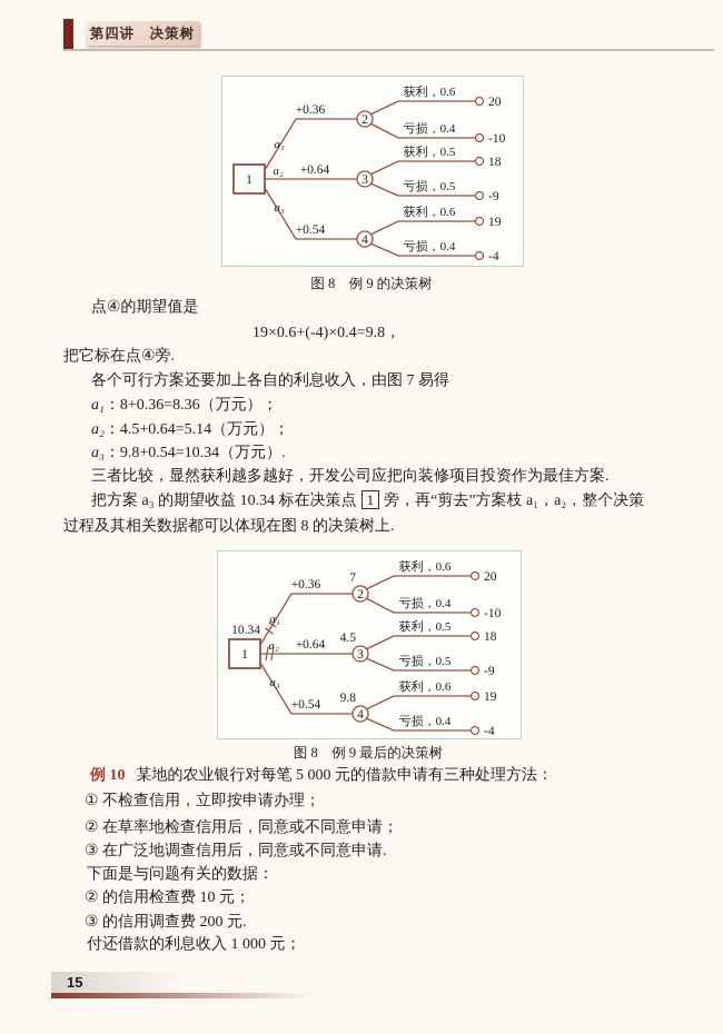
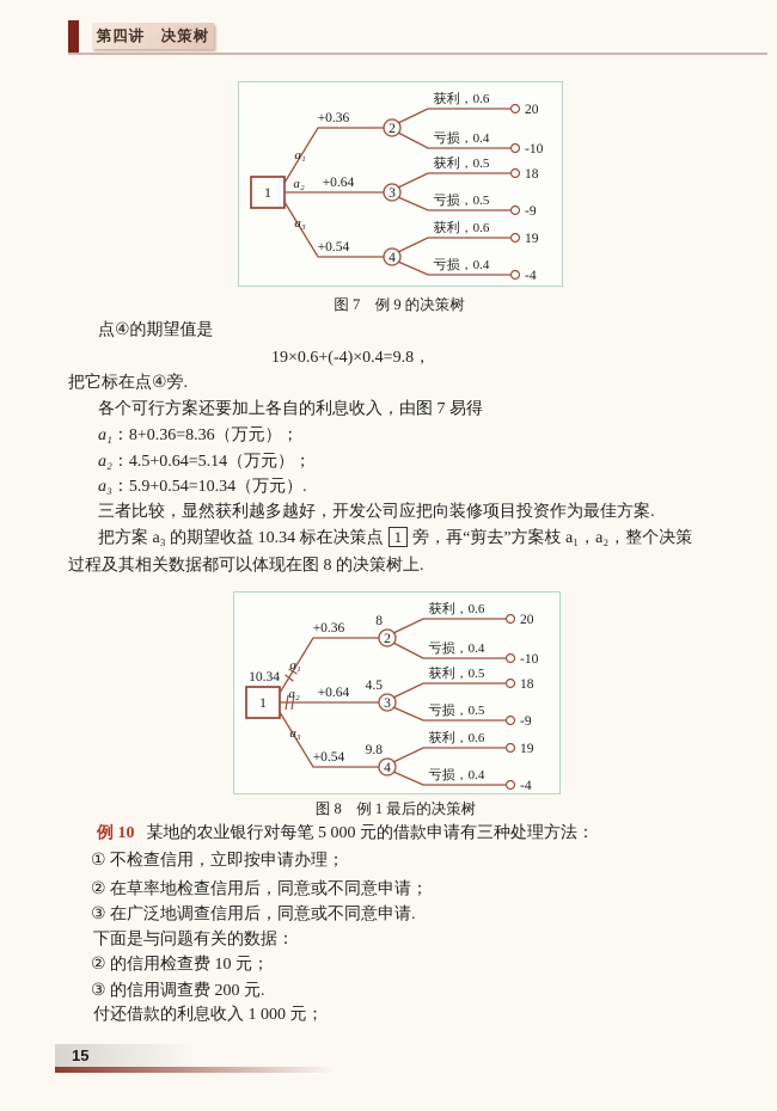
  第四讲 决策树
  1
  2
  a₁
  +0.36
  获利，0.6
  20
  亏损，0.4
  -10
  3
  a₂
  +0.64
  获利，0.5
  18
  亏损，0.5
  -9
  4
  a₃
  +0.54
  获利，0.6
  19
  亏损，0.4
  -4
- 图 8 例 9 的决策树
+ 图 7 例 9 的决策树
  点④的期望值是
  19×0.6+(-4)×0.4=9.8，
  把它标在点④旁.
  各个可行方案还要加上各自的利息收入，由图 7 易得
  a₁：8+0.36=8.36（万元）；
  a₂：4.5+0.64=5.14（万元）；
- a₃：9.8+0.54=10.34（万元）.
+ a₃：5.9+0.54=10.34（万元）.
  三者比较，显然获利越多越好，开发公司应把向装修项目投资作为最佳方案.
  把方案 a₃ 的期望收益 10.34 标在决策点 1 旁，再“剪去”方案枝 a₁，a₂，整个决策
  过程及其相关数据都可以体现在图 8 的决策树上.
  1
  10.34
  2
  a₁
  +0.36
- 7
+ 8
  获利，0.6
  20
  亏损，0.4
  -10
  3
  a₂
  +0.64
  4.5
  获利，0.5
  18
  亏损，0.5
  -9
  4
  a₃
  +0.54
  9.8
  获利，0.6
  19
  亏损，0.4
  -4
- 图 8 例 9 最后的决策树
+ 图 8 例 1 最后的决策树
  例 10 某地的农业银行对每笔 5 000 元的借款申请有三种处理方法：
  ① 不检查信用，立即按申请办理；
  ② 在草率地检查信用后，同意或不同意申请；
  ③ 在广泛地调查信用后，同意或不同意申请.
  下面是与问题有关的数据：
  ② 的信用检查费 10 元；
  ③ 的信用调查费 200 元.
  付还借款的利息收入 1 000 元；
  15
